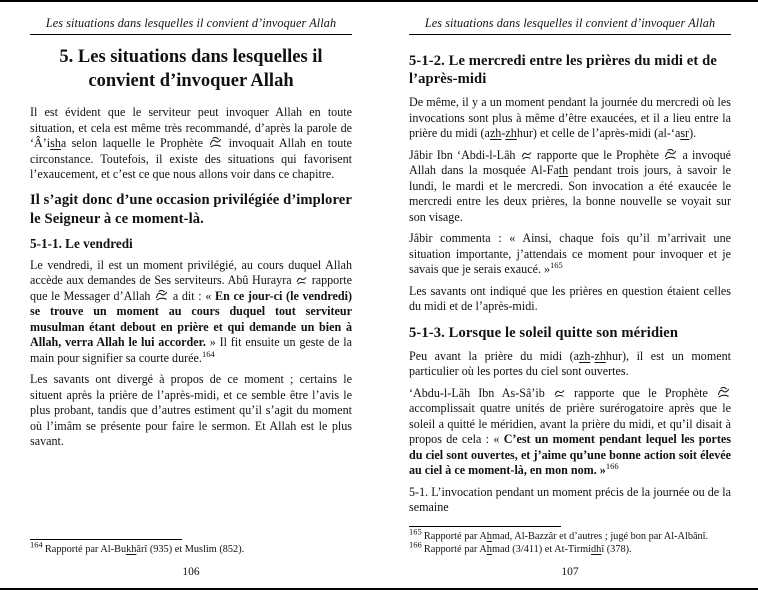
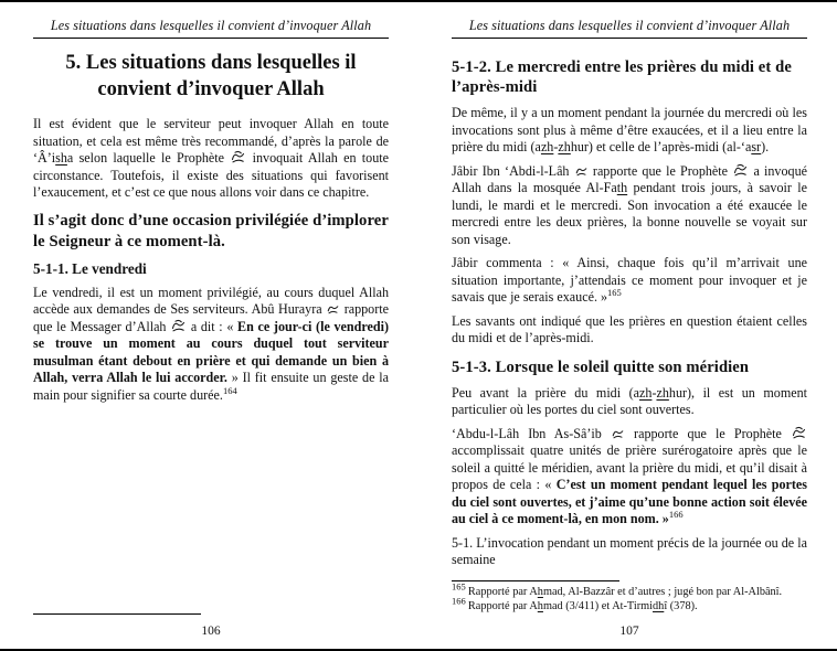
  Les situations dans lesquelles il convient d’invoquer Allah
  5. Les situations dans lesquelles il convient d’invoquer Allah
  Il est évident que le serviteur peut invoquer Allah en toute situation, et cela est même très recommandé, d’après la parole de ‘Â’isha selon laquelle le Prophète invoquait Allah en toute circonstance. Toutefois, il existe des situations qui favorisent l’exaucement, et c’est ce que nous allons voir dans ce chapitre.
  Il s’agit donc d’une occasion privilégiée d’implorer le Seigneur à ce moment-là.
  5-1-1. Le vendredi
  Le vendredi, il est un moment privilégié, au cours duquel Allah accède aux demandes de Ses serviteurs. Abû Hurayra rapporte que le Messager d’Allah a dit : « En ce jour-ci (le vendredi) se trouve un moment au cours duquel tout serviteur musulman étant debout en prière et qui demande un bien à Allah, verra Allah le lui accorder. » Il fit ensuite un geste de la main pour signifier sa courte durée.164
- Les savants ont divergé à propos de ce moment ; certains le situent après la prière de l’après-midi, et ce semble être l’avis le plus probant, tandis que d’autres estiment qu’il s’agit du moment où l’imâm se présente pour faire le sermon. Et Allah est le plus savant.
- 164 Rapporté par Al-Bukhârî (935) et Muslim (852).
  106
  Les situations dans lesquelles il convient d’invoquer Allah
  5-1-2. Le mercredi entre les prières du midi et de l’après-midi
  De même, il y a un moment pendant la journée du mercredi où les invocations sont plus à même d’être exaucées, et il a lieu entre la prière du midi (azh-zhhur) et celle de l’après-midi (al-‘asr).
  Jâbir Ibn ‘Abdi-l-Lâh rapporte que le Prophète a invoqué Allah dans la mosquée Al-Fath pendant trois jours, à savoir le lundi, le mardi et le mercredi. Son invocation a été exaucée le mercredi entre les deux prières, la bonne nouvelle se voyait sur son visage.
  Jâbir commenta : « Ainsi, chaque fois qu’il m’arrivait une situation importante, j’attendais ce moment pour invoquer et je savais que je serais exaucé. »165
  Les savants ont indiqué que les prières en question étaient celles du midi et de l’après-midi.
  5-1-3. Lorsque le soleil quitte son méridien
  Peu avant la prière du midi (azh-zhhur), il est un moment particulier où les portes du ciel sont ouvertes.
  ‘Abdu-l-Lâh Ibn As-Sâ’ib rapporte que le Prophète accomplissait quatre unités de prière surérogatoire après que le soleil a quitté le méridien, avant la prière du midi, et qu’il disait à propos de cela : « C’est un moment pendant lequel les portes du ciel sont ouvertes, et j’aime qu’une bonne action soit élevée au ciel à ce moment-là, en mon nom. »166
  5-1. L’invocation pendant un moment précis de la journée ou de la semaine
  165 Rapporté par Ahmad, Al-Bazzâr et d’autres ; jugé bon par Al-Albânî.
  166 Rapporté par Ahmad (3/411) et At-Tirmidhî (378).
  107
